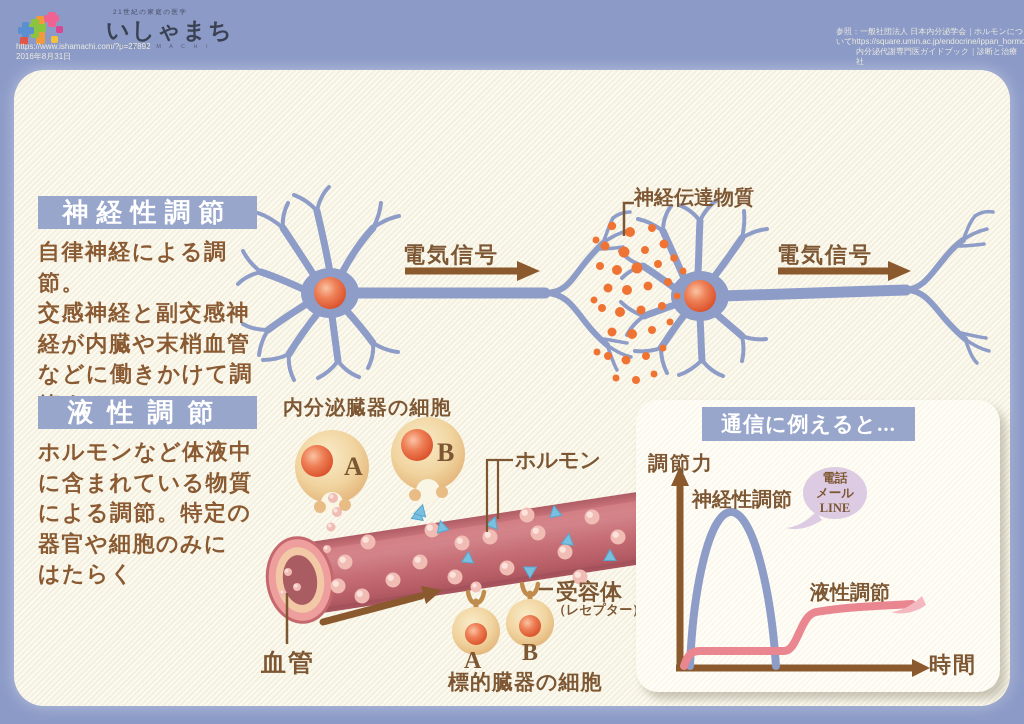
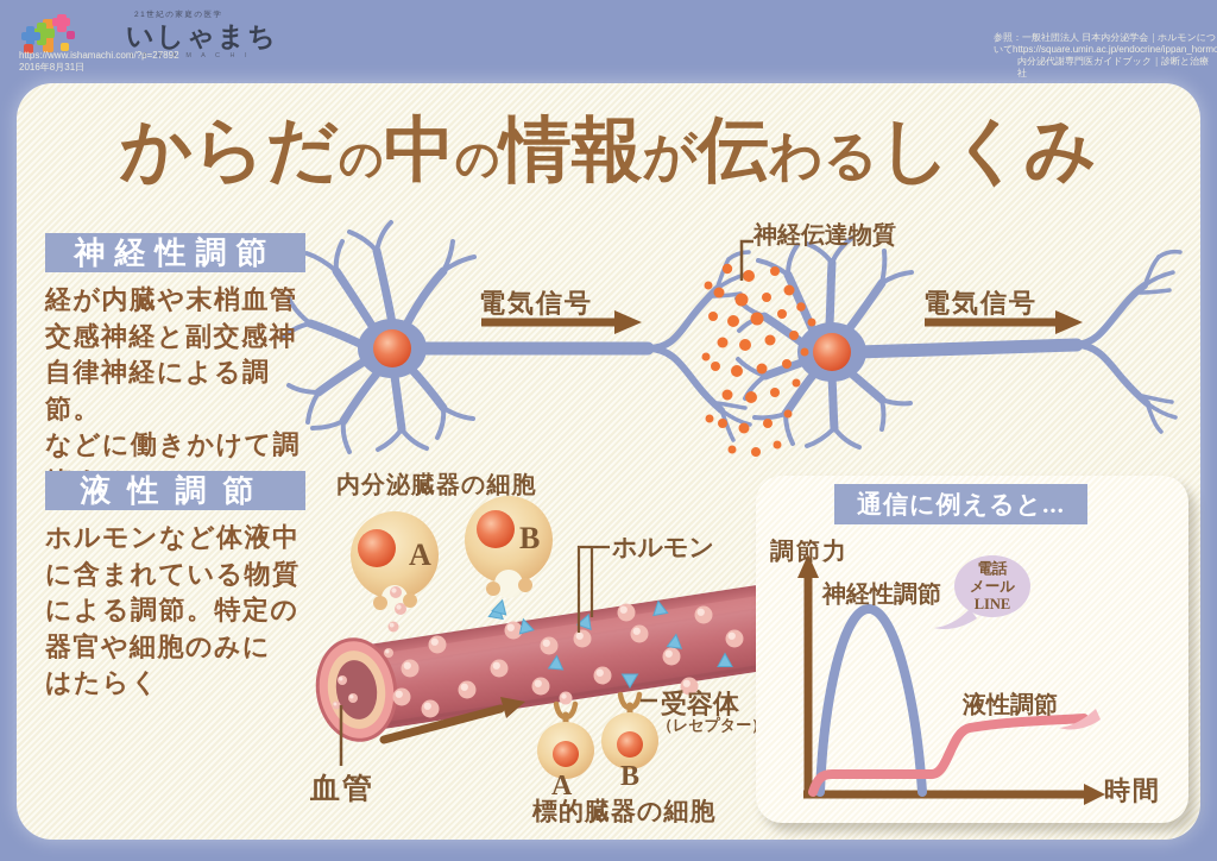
  いしゃまち
  https://www.ishamachi.com/?p=27892
  2016年8月31日
  参照：一般社団法人 日本内分泌学会｜ホルモンについて
  https://square.umin.ac.jp/endocrine/ippan_hormo
  内分泌代謝専門医ガイドブック｜診断と治療社
+ からだの中の情報が伝わるしくみ
  神経性調節
- 自律神経による調節。
+ 経が内臓や末梢血管
  交感神経と副交感神
- 経が内臓や末梢血管
+ 自律神経による調節。
  などに働きかけて調
  電気信号
  電気信号
  神経伝達物質
  液性調節
  ホルモンなど体液中
  に含まれている物質
  による調節。特定の
  器官や細胞のみに
  はたらく
  内分泌臓器の細胞
  A
  B
  ホルモン
  血管
  A
  B
  受容体
  （レセプター
  標的臓器の細胞
  通信に例えると...
  調節力
  時間
  神経性調節
  液性調節
  電話
  メール
  LINE
